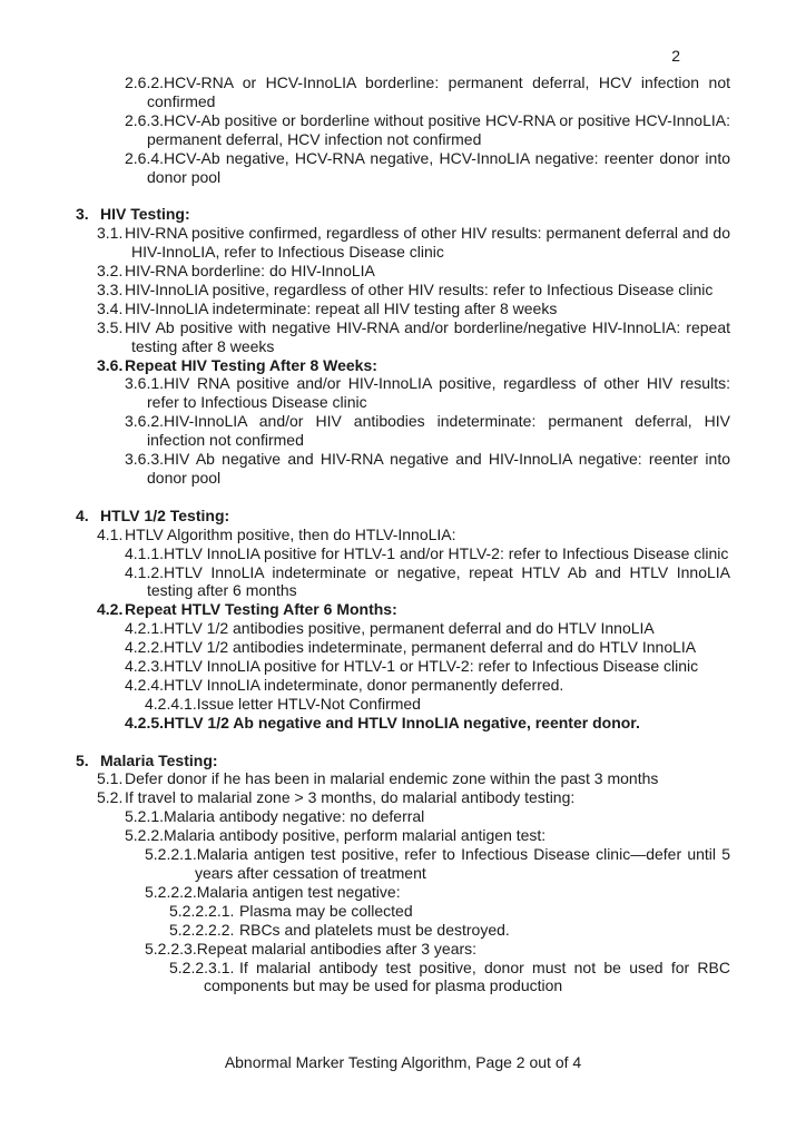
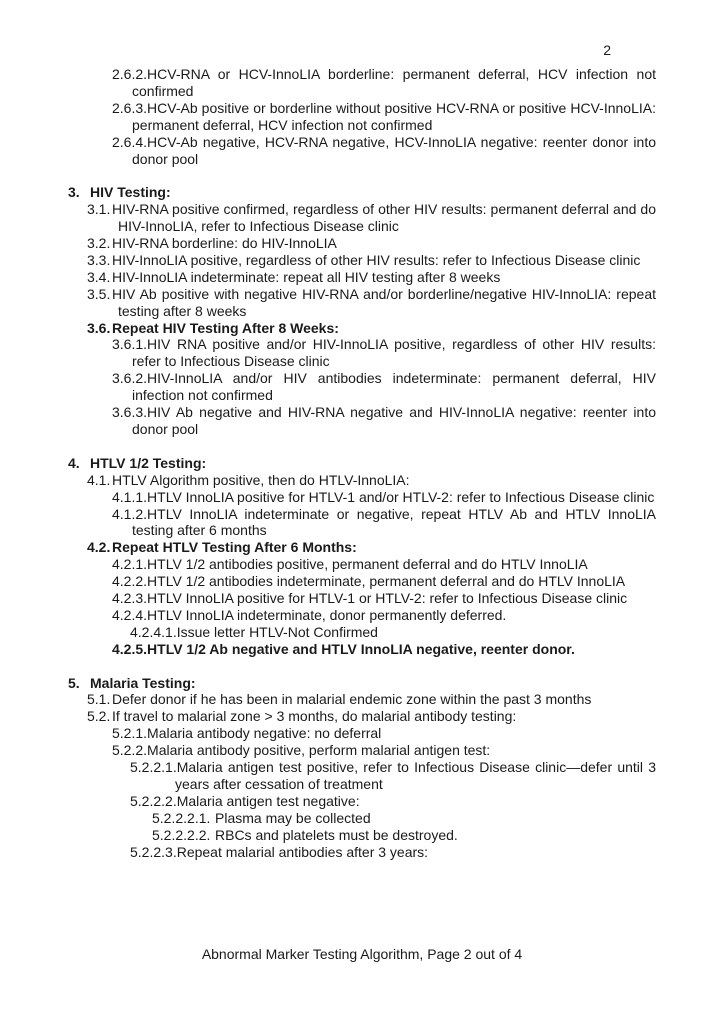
  2
  2.6.2.HCV-RNA or HCV-InnoLIA borderline: permanent deferral, HCV infection not confirmed
  2.6.3.HCV-Ab positive or borderline without positive HCV-RNA or positive HCV-InnoLIA: permanent deferral, HCV infection not confirmed
  2.6.4.HCV-Ab negative, HCV-RNA negative, HCV-InnoLIA negative: reenter donor into donor pool
  3. HIV Testing:
  3.1.HIV-RNA positive confirmed, regardless of other HIV results: permanent deferral and do HIV-InnoLIA, refer to Infectious Disease clinic
  3.2.HIV-RNA borderline: do HIV-InnoLIA
  3.3.HIV-InnoLIA positive, regardless of other HIV results: refer to Infectious Disease clinic
  3.4.HIV-InnoLIA indeterminate: repeat all HIV testing after 8 weeks
  3.5.HIV Ab positive with negative HIV-RNA and/or borderline/negative HIV-InnoLIA: repeat testing after 8 weeks
  3.6.Repeat HIV Testing After 8 Weeks:
  3.6.1.HIV RNA positive and/or HIV-InnoLIA positive, regardless of other HIV results: refer to Infectious Disease clinic
  3.6.2.HIV-InnoLIA and/or HIV antibodies indeterminate: permanent deferral, HIV infection not confirmed
  3.6.3.HIV Ab negative and HIV-RNA negative and HIV-InnoLIA negative: reenter into donor pool
  4. HTLV 1/2 Testing:
  4.1.HTLV Algorithm positive, then do HTLV-InnoLIA:
  4.1.1.HTLV InnoLIA positive for HTLV-1 and/or HTLV-2: refer to Infectious Disease clinic
  4.1.2.HTLV InnoLIA indeterminate or negative, repeat HTLV Ab and HTLV InnoLIA testing after 6 months
  4.2.Repeat HTLV Testing After 6 Months:
  4.2.1.HTLV 1/2 antibodies positive, permanent deferral and do HTLV InnoLIA
  4.2.2.HTLV 1/2 antibodies indeterminate, permanent deferral and do HTLV InnoLIA
  4.2.3.HTLV InnoLIA positive for HTLV-1 or HTLV-2: refer to Infectious Disease clinic
  4.2.4.HTLV InnoLIA indeterminate, donor permanently deferred.
  4.2.4.1.Issue letter HTLV-Not Confirmed
  4.2.5.HTLV 1/2 Ab negative and HTLV InnoLIA negative, reenter donor.
  5. Malaria Testing:
  5.1.Defer donor if he has been in malarial endemic zone within the past 3 months
  5.2.If travel to malarial zone > 3 months, do malarial antibody testing:
  5.2.1.Malaria antibody negative: no deferral
  5.2.2.Malaria antibody positive, perform malarial antigen test:
- 5.2.2.1.Malaria antigen test positive, refer to Infectious Disease clinic—defer until 5 years after cessation of treatment
+ 5.2.2.1.Malaria antigen test positive, refer to Infectious Disease clinic—defer until 3 years after cessation of treatment
  5.2.2.2.Malaria antigen test negative:
  5.2.2.2.1. Plasma may be collected
  5.2.2.2.2. RBCs and platelets must be destroyed.
  5.2.2.3.Repeat malarial antibodies after 3 years:
- 5.2.2.3.1. If malarial antibody test positive, donor must not be used for RBC components but may be used for plasma production
  Abnormal Marker Testing Algorithm, Page 2 out of 4
